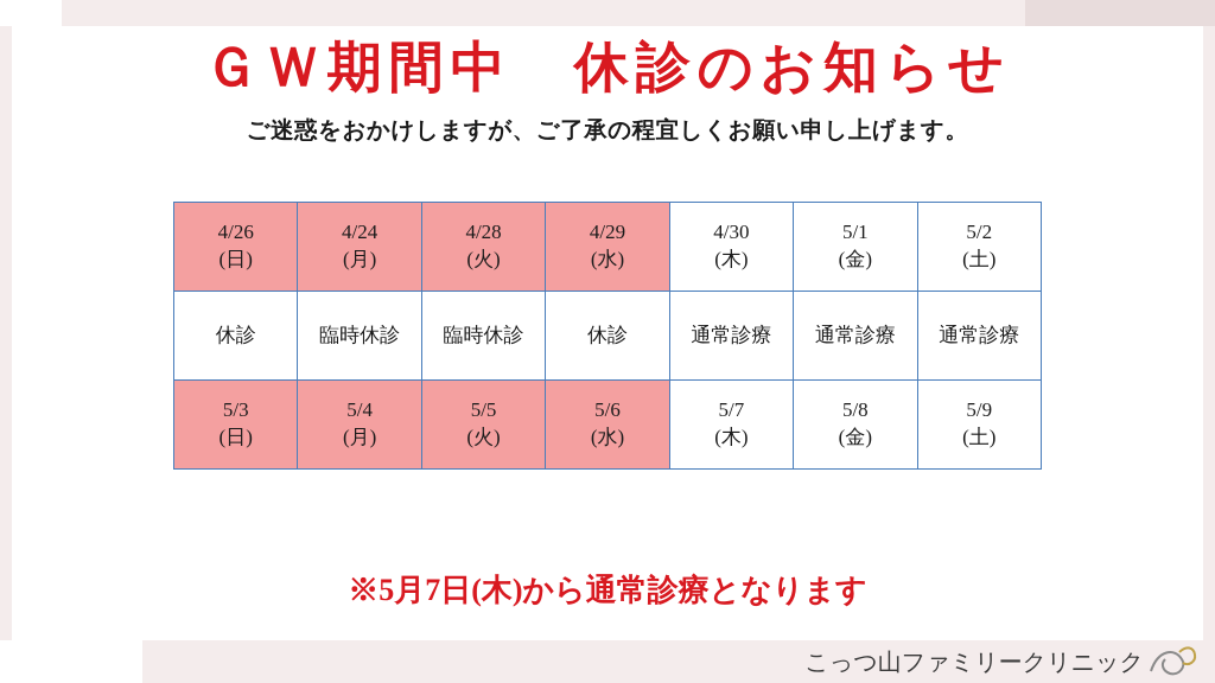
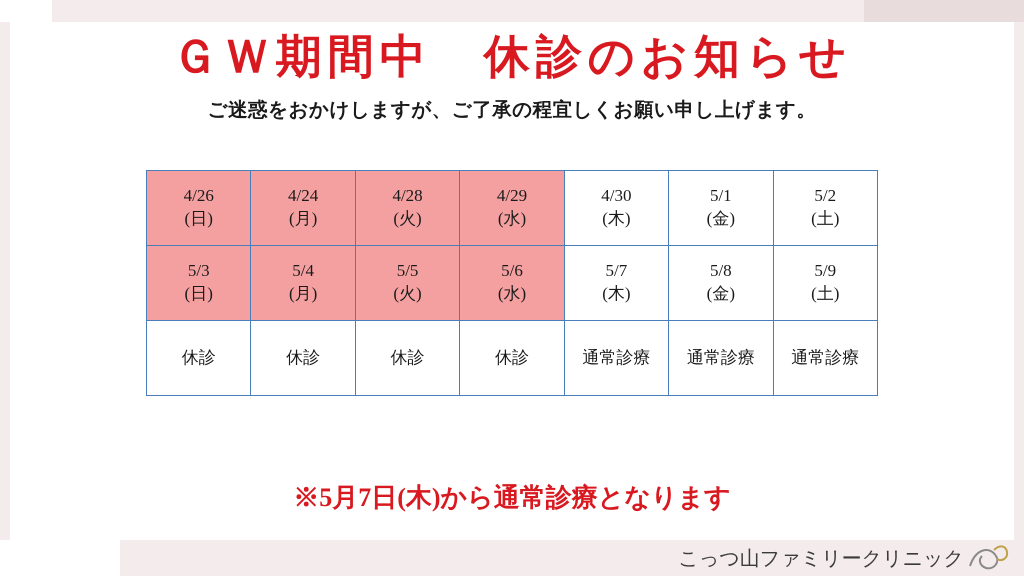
  ＧＷ期間中 休診のお知らせ
  ご迷惑をおかけしますが、ご了承の程宜しくお願い申し上げます。
  4/26 (日)	4/24 (月)	4/28 (火)	4/29 (水)	4/30 (木)	5/1 (金)	5/2 (土)
- 休診	臨時休診	臨時休診	休診	通常診療	通常診療	通常診療
  5/3 (日)	5/4 (月)	5/5 (火)	5/6 (水)	5/7 (木)	5/8 (金)	5/9 (土)
+ 休診	休診	休診	休診	通常診療	通常診療	通常診療
  ※5月7日(木)から通常診療となります
  こっつ山ファミリークリニック
